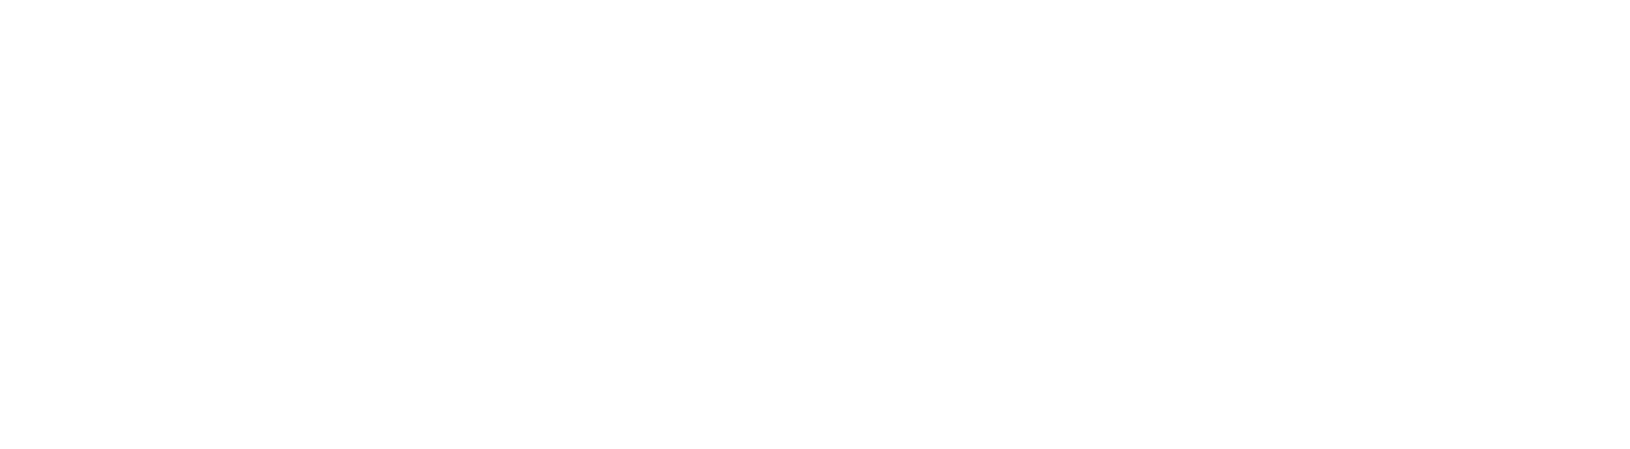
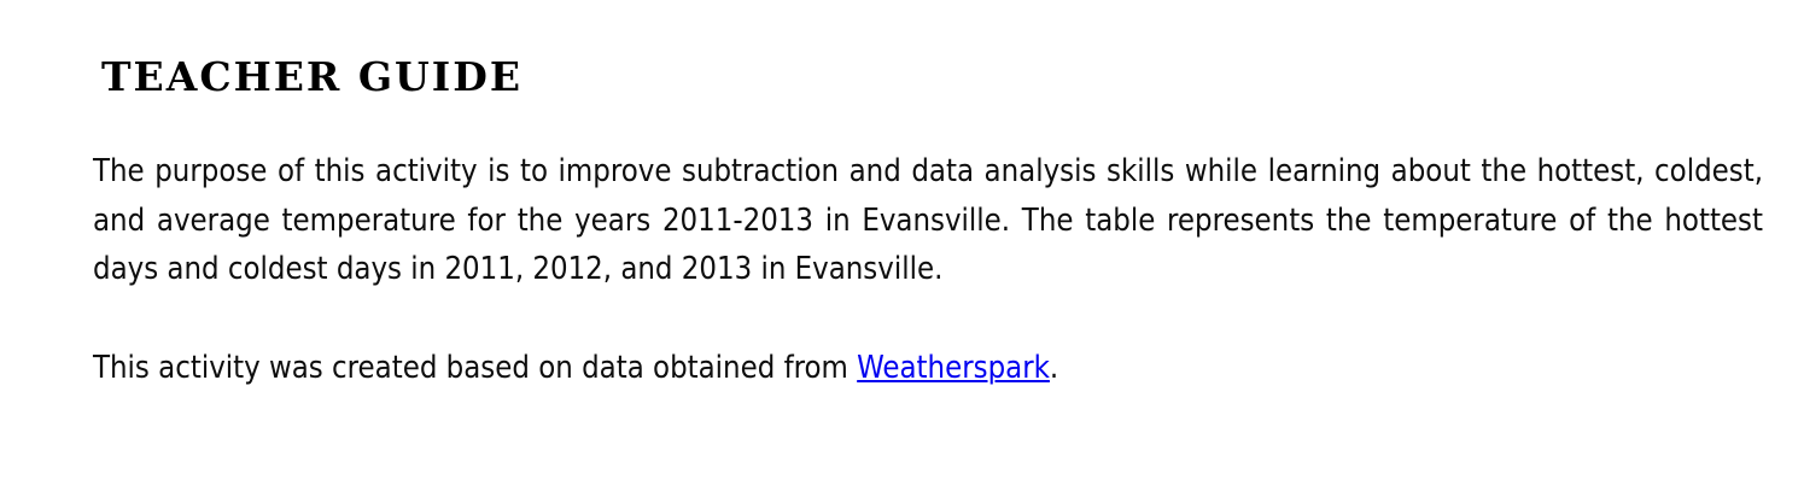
+ TEACHER GUIDE
+ The purpose of this activity is to improve subtraction and data analysis skills while learning about the hottest, coldest, and average temperature for the years 2011-2013 in Evansville. The table represents the temperature of the hottest days and coldest days in 2011, 2012, and 2013 in Evansville.
+ This activity was created based on data obtained from Weatherspark.
